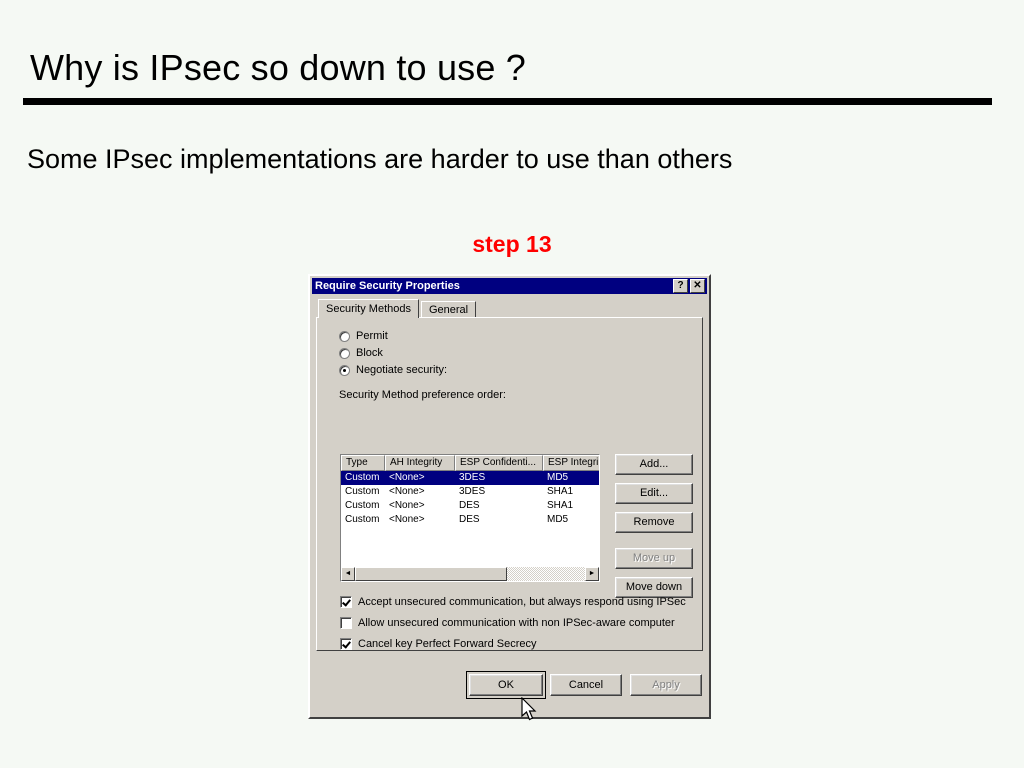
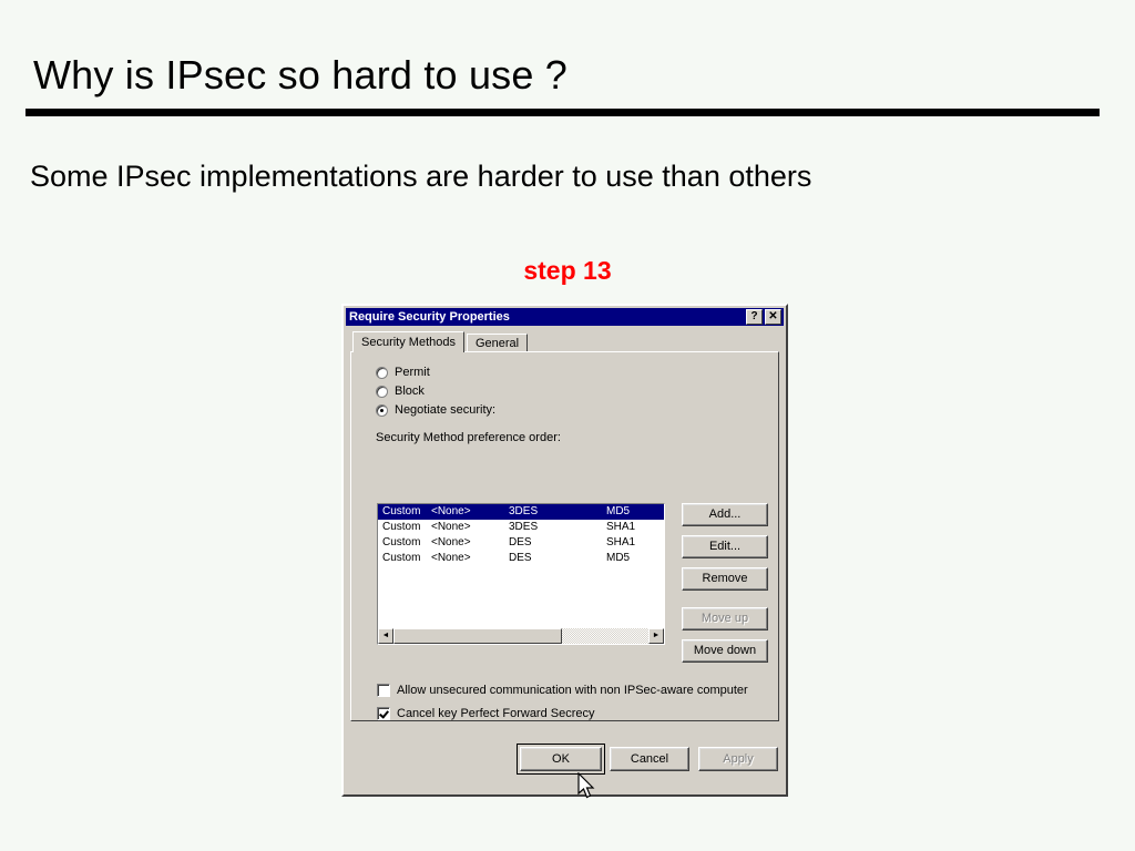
- Why is IPsec so down to use ?
+ Why is IPsec so hard to use ?
  Some IPsec implementations are harder to use than others
  step 13
  Require Security Properties
  ?
  ✕
  Security Methods
  General
  Permit
  Block
  Negotiate security:
  Security Method preference order:
- Type
- AH Integrity
- ESP Confidenti...
- ESP Integri
  Custom
  <None>
  3DES
  MD5
  Custom
  <None>
  3DES
  SHA1
  Custom
  <None>
  DES
  SHA1
  Custom
  <None>
  DES
  MD5
  Add...
  Edit...
  Remove
  Move up
  Move down
- Accept unsecured communication, but always respond using IPSec
  Allow unsecured communication with non IPSec-aware computer
  Cancel key Perfect Forward Secrecy
  OK
  Cancel
  Apply
